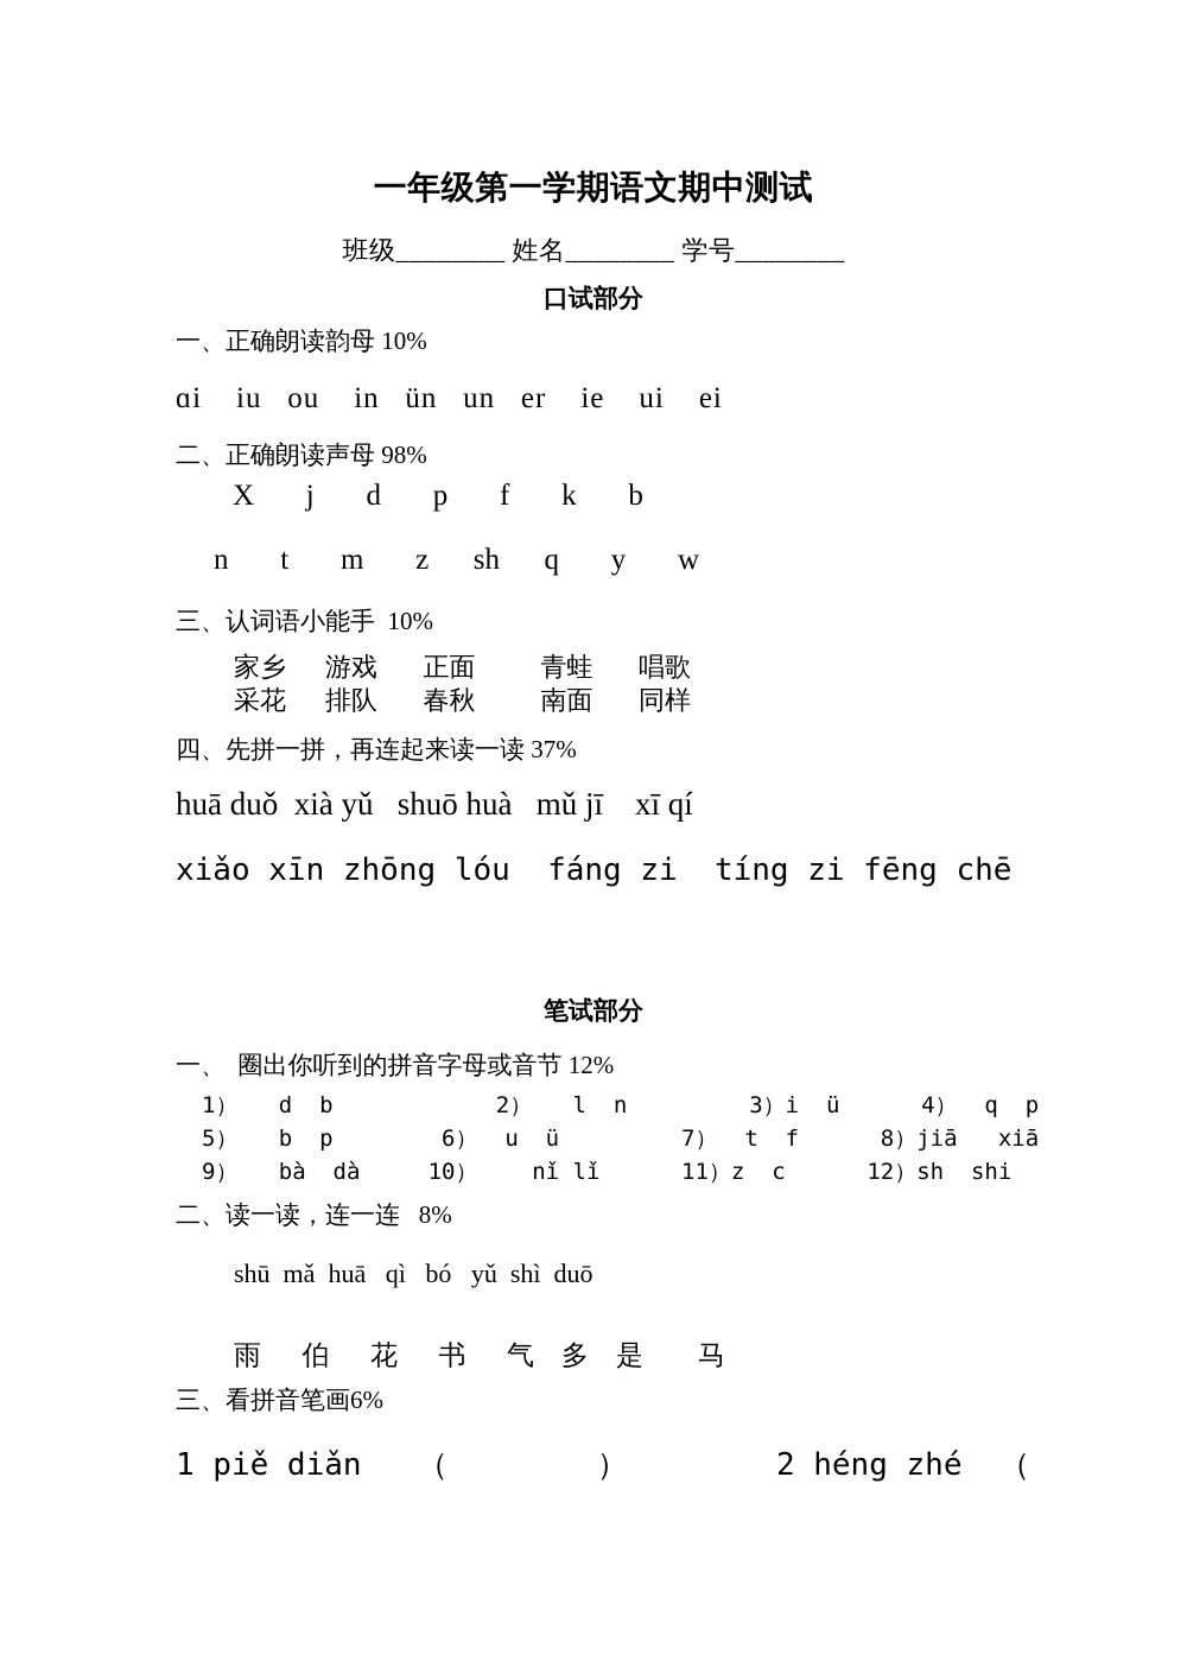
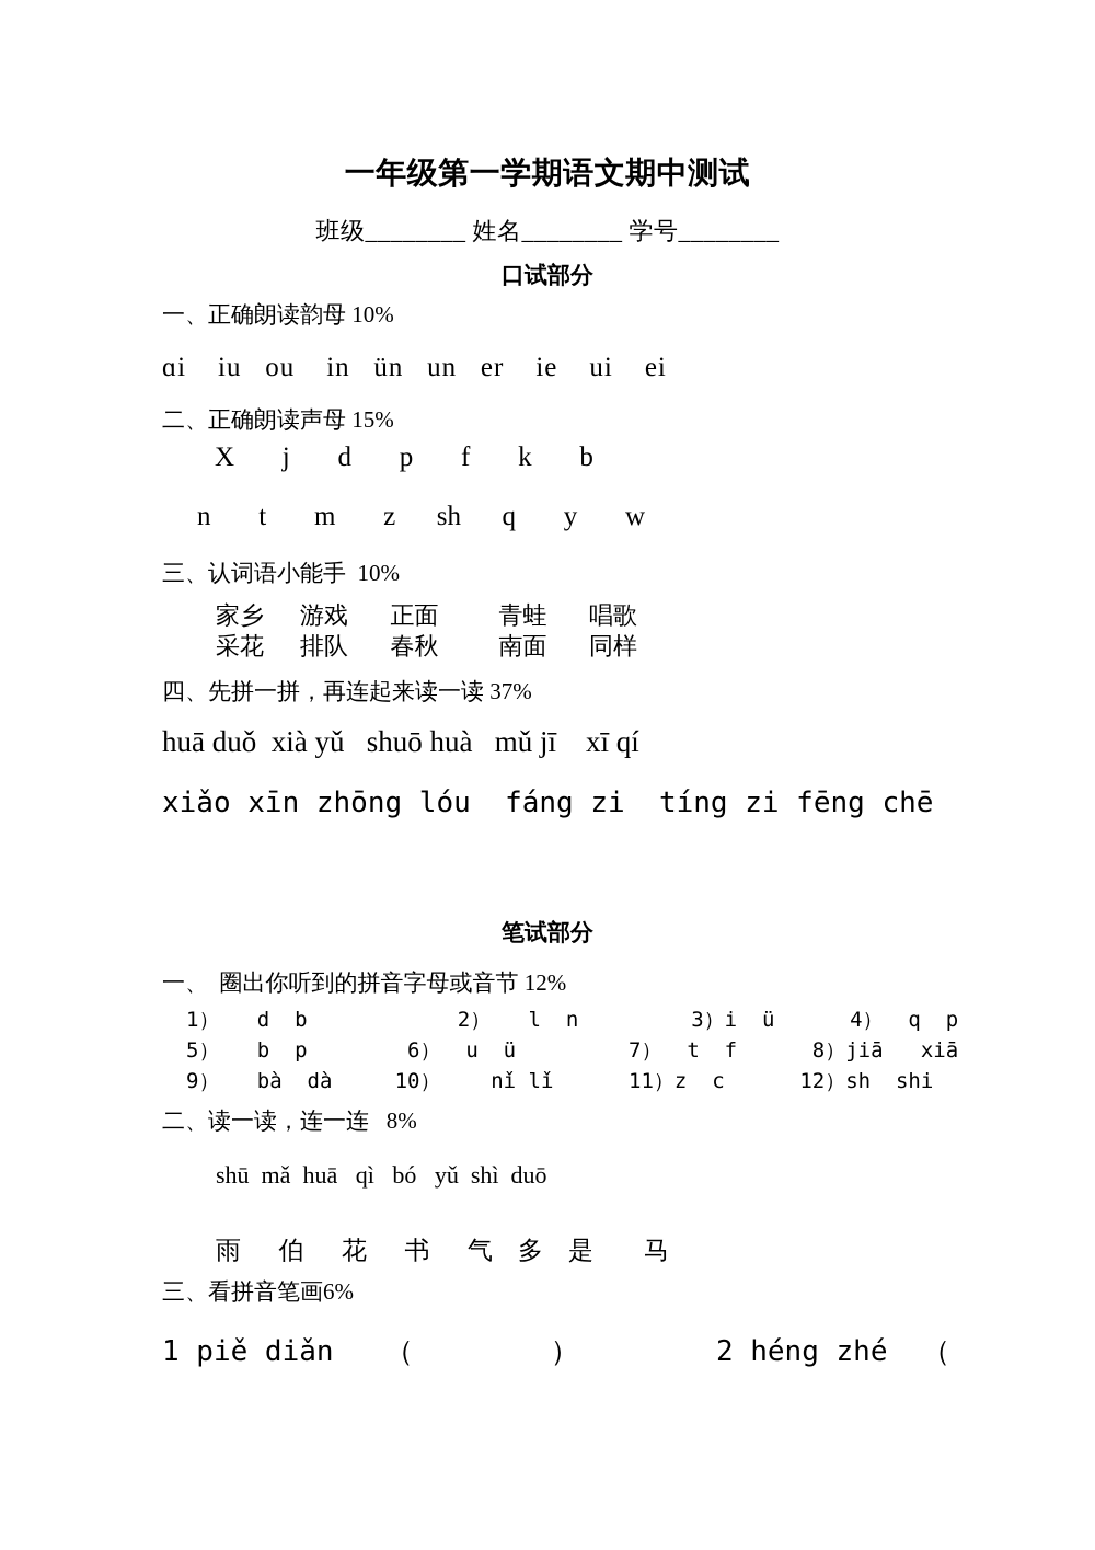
  一年级第一学期语文期中测试
  班级________ 姓名________ 学号________
  口试部分
  一、正确朗读韵母 10%
  ɑi iu ou in ün un er ie ui ei
- 二、正确朗读声母 98%
+ 二、正确朗读声母 15%
  X j d p f k b
  n t m z sh q y w
  三、认词语小能手 10%
  家乡 游戏 正面 青蛙 唱歌
  采花 排队 春秋 南面 同样
  四、先拼一拼，再连起来读一读 37%
  huā duǒ xià yǔ shuō huà mǔ jī xī qí
  xiǎo xīn zhōng lóu fáng zi tíng zi fēng chē
  笔试部分
  一、 圈出你听到的拼音字母或音节 12%
  1） d b 2） l n 3）i ü 4） q p
  5） b p 6） u ü 7） t f 8）jiā xiā
  9） bà dà 10） nǐ lǐ 11）z c 12）sh shi
  二、读一读，连一连 8%
  shū mǎ huā qì bó yǔ shì duō
  雨 伯 花 书 气 多 是 马
  三、看拼音笔画6%
  1 piě diǎn （ ） 2 héng zhé （
